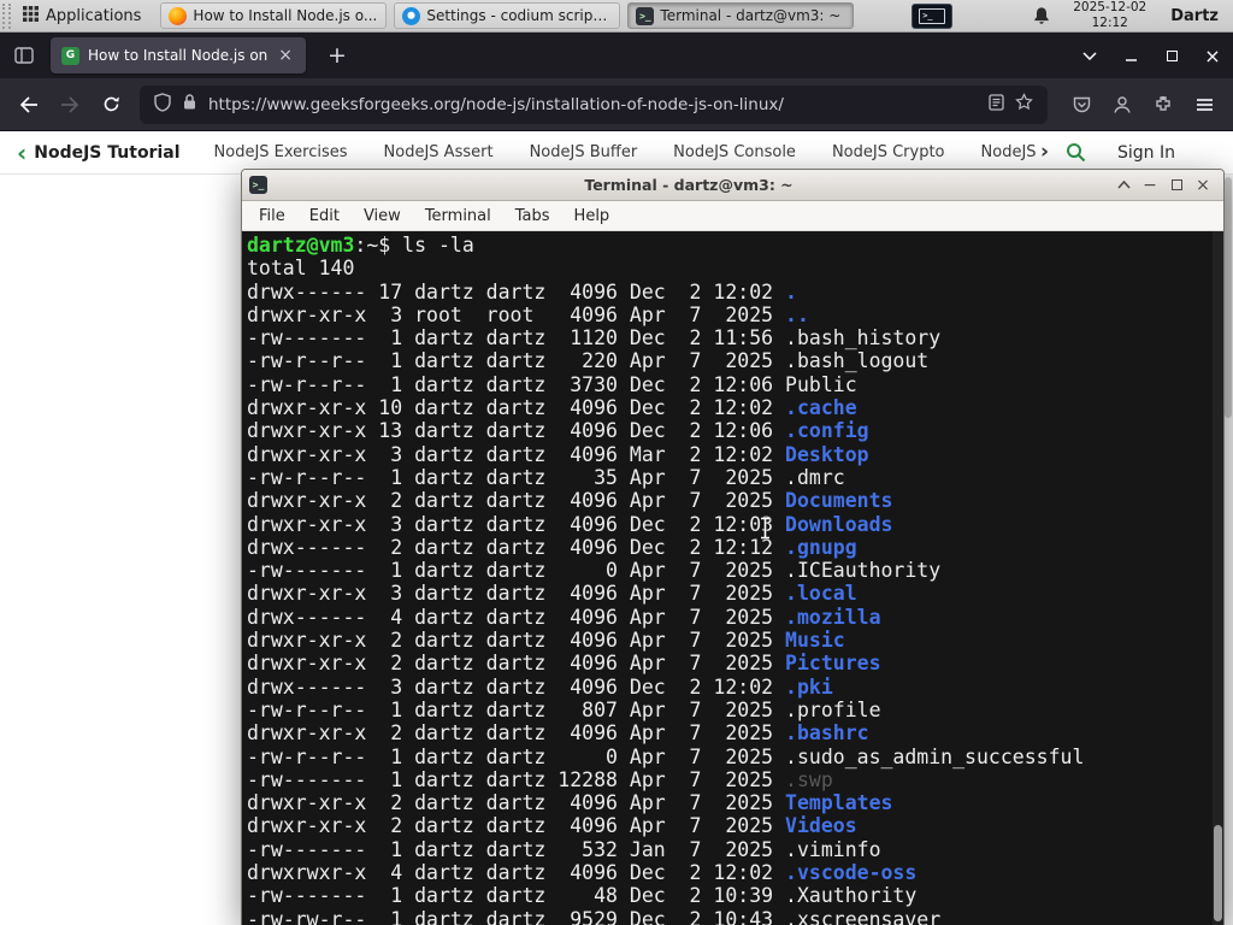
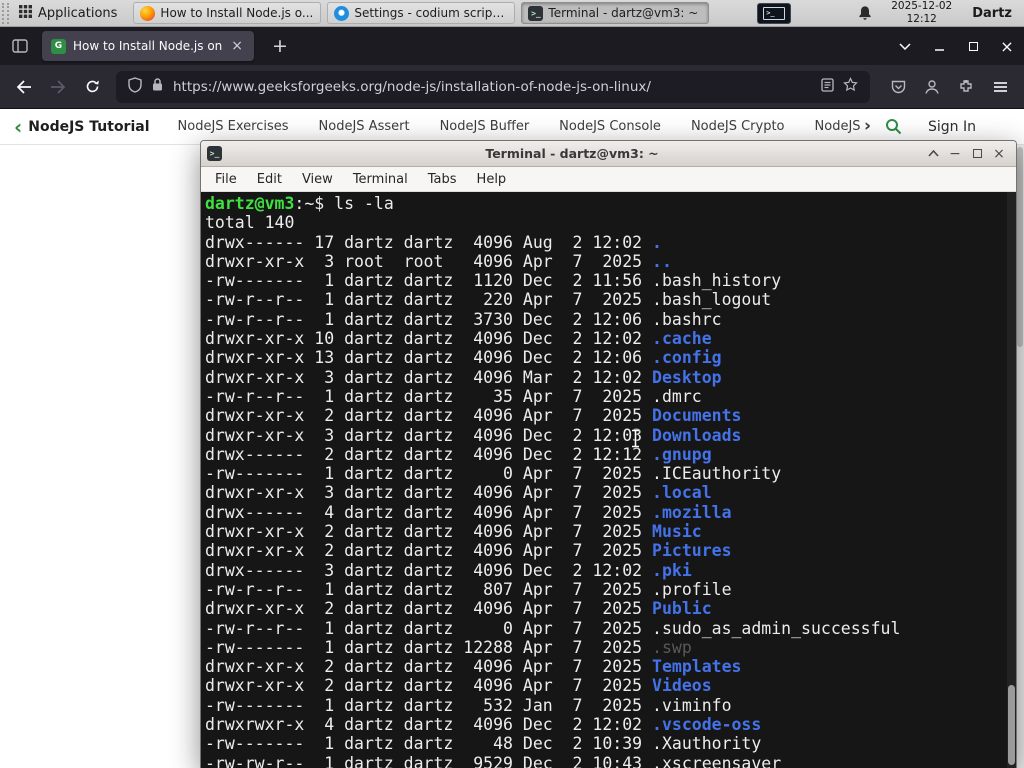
  Applications
  How to Install Node.js o...
  Settings - codium script...
  >_
  Terminal - dartz@vm3: ~
  >_
  2025-12-02
  12:12
  Dartz
  G
  How to Install Node.js on
  ×
  +
  ×
  https://www.geeksforgeeks.org/node-js/installation-of-node-js-on-linux/
  ‹
  NodeJS Tutorial
  NodeJS Exercises
  NodeJS Assert
  NodeJS Buffer
  NodeJS Console
  NodeJS Crypto
  ›
  Sign In
  >_
  Terminal - dartz@vm3: ~
  −
  ×
  File
  Edit
  View
  Terminal
  Tabs
  Help
  dartz@vm3:~$ ls -la
  total 140
- drwx------ 17 dartz dartz 4096 Dec 2 12:02 .
+ drwx------ 17 dartz dartz 4096 Aug 2 12:02 .
  drwxr-xr-x 3 root root 4096 Apr 7 2025 ..
  -rw------- 1 dartz dartz 1120 Dec 2 11:56 .bash_history
  -rw-r--r-- 1 dartz dartz 220 Apr 7 2025 .bash_logout
- -rw-r--r-- 1 dartz dartz 3730 Dec 2 12:06 Public
+ -rw-r--r-- 1 dartz dartz 3730 Dec 2 12:06 .bashrc
  drwxr-xr-x 10 dartz dartz 4096 Dec 2 12:02 .cache
  drwxr-xr-x 13 dartz dartz 4096 Dec 2 12:06 .config
  drwxr-xr-x 3 dartz dartz 4096 Mar 2 12:02 Desktop
  -rw-r--r-- 1 dartz dartz 35 Apr 7 2025 .dmrc
  drwxr-xr-x 2 dartz dartz 4096 Apr 7 2025 Documents
  drwxr-xr-x 3 dartz dartz 4096 Dec 2 12:03 Downloads
  drwx------ 2 dartz dartz 4096 Dec 2 12:12 .gnupg
  -rw------- 1 dartz dartz 0 Apr 7 2025 .ICEauthority
  drwxr-xr-x 3 dartz dartz 4096 Apr 7 2025 .local
  drwx------ 4 dartz dartz 4096 Apr 7 2025 .mozilla
  drwxr-xr-x 2 dartz dartz 4096 Apr 7 2025 Music
  drwxr-xr-x 2 dartz dartz 4096 Apr 7 2025 Pictures
  drwx------ 3 dartz dartz 4096 Dec 2 12:02 .pki
  -rw-r--r-- 1 dartz dartz 807 Apr 7 2025 .profile
- drwxr-xr-x 2 dartz dartz 4096 Apr 7 2025 .bashrc
+ drwxr-xr-x 2 dartz dartz 4096 Apr 7 2025 Public
  -rw-r--r-- 1 dartz dartz 0 Apr 7 2025 .sudo_as_admin_successful
  -rw------- 1 dartz dartz 12288 Apr 7 2025 .swp
  drwxr-xr-x 2 dartz dartz 4096 Apr 7 2025 Templates
  drwxr-xr-x 2 dartz dartz 4096 Apr 7 2025 Videos
  -rw------- 1 dartz dartz 532 Jan 7 2025 .viminfo
  drwxrwxr-x 4 dartz dartz 4096 Dec 2 12:02 .vscode-oss
  -rw------- 1 dartz dartz 48 Dec 2 10:39 .Xauthority
  -rw-rw-r-- 1 dartz dartz 9529 Dec 2 10:43 .xscreensaver
